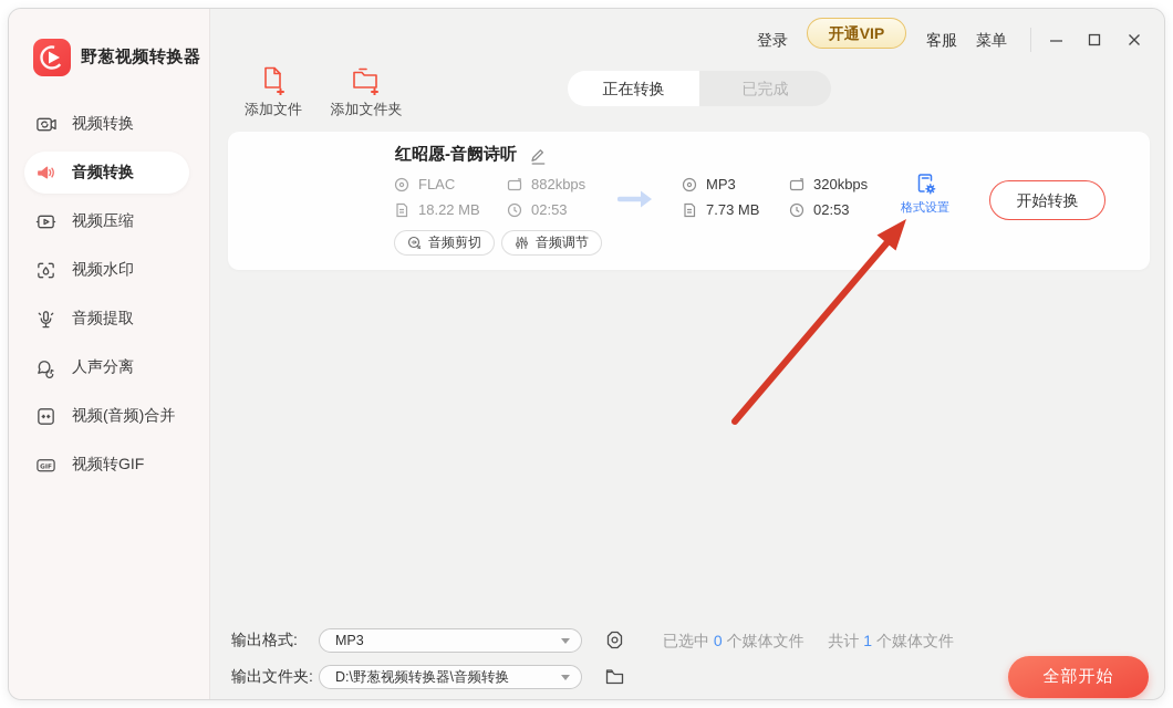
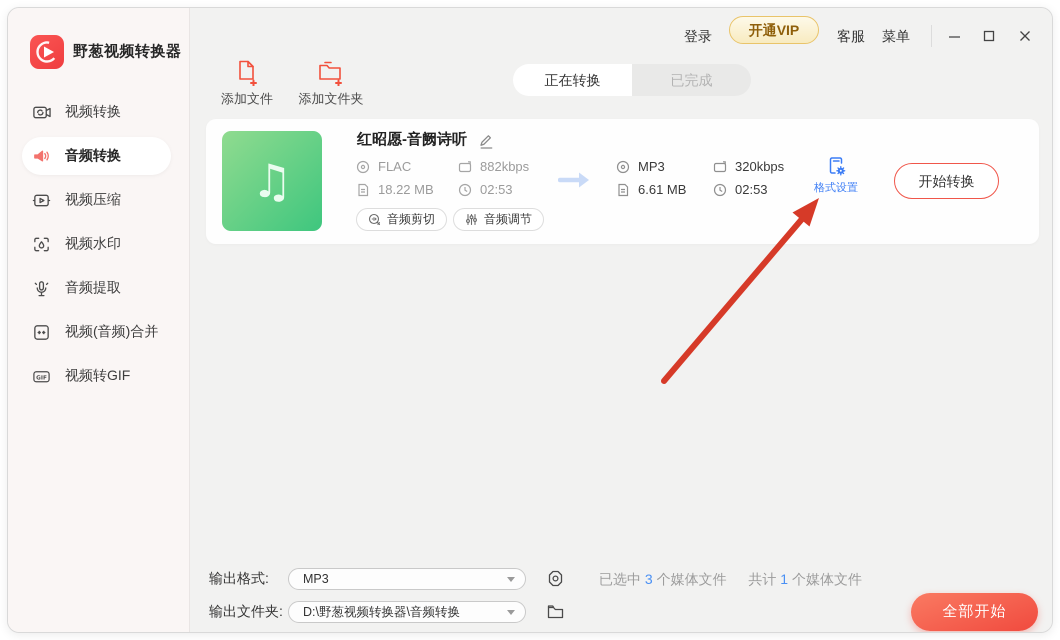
  野葱视频转换器
  视频转换
  音频转换
  视频压缩
  视频水印
  音频提取
- 人声分离
  视频(音频)合并
  视频转GIF
  登录
  开通VIP
  客服
  菜单
  添加文件
  添加文件夹
  正在转换
  已完成
+ ♫
  红昭愿-音阙诗听
  FLAC
  882kbps
  18.22 MB
  02:53
  音频剪切
  音频调节
  MP3
  320kbps
- 7.73 MB
+ 6.61 MB
  02:53
  格式设置
  开始转换
  输出格式:
  MP3
- 已选中 0 个媒体文件 共计 1 个媒体文件
+ 已选中 3 个媒体文件 共计 1 个媒体文件
  输出文件夹:
  D:\野葱视频转换器\音频转换
  全部开始
